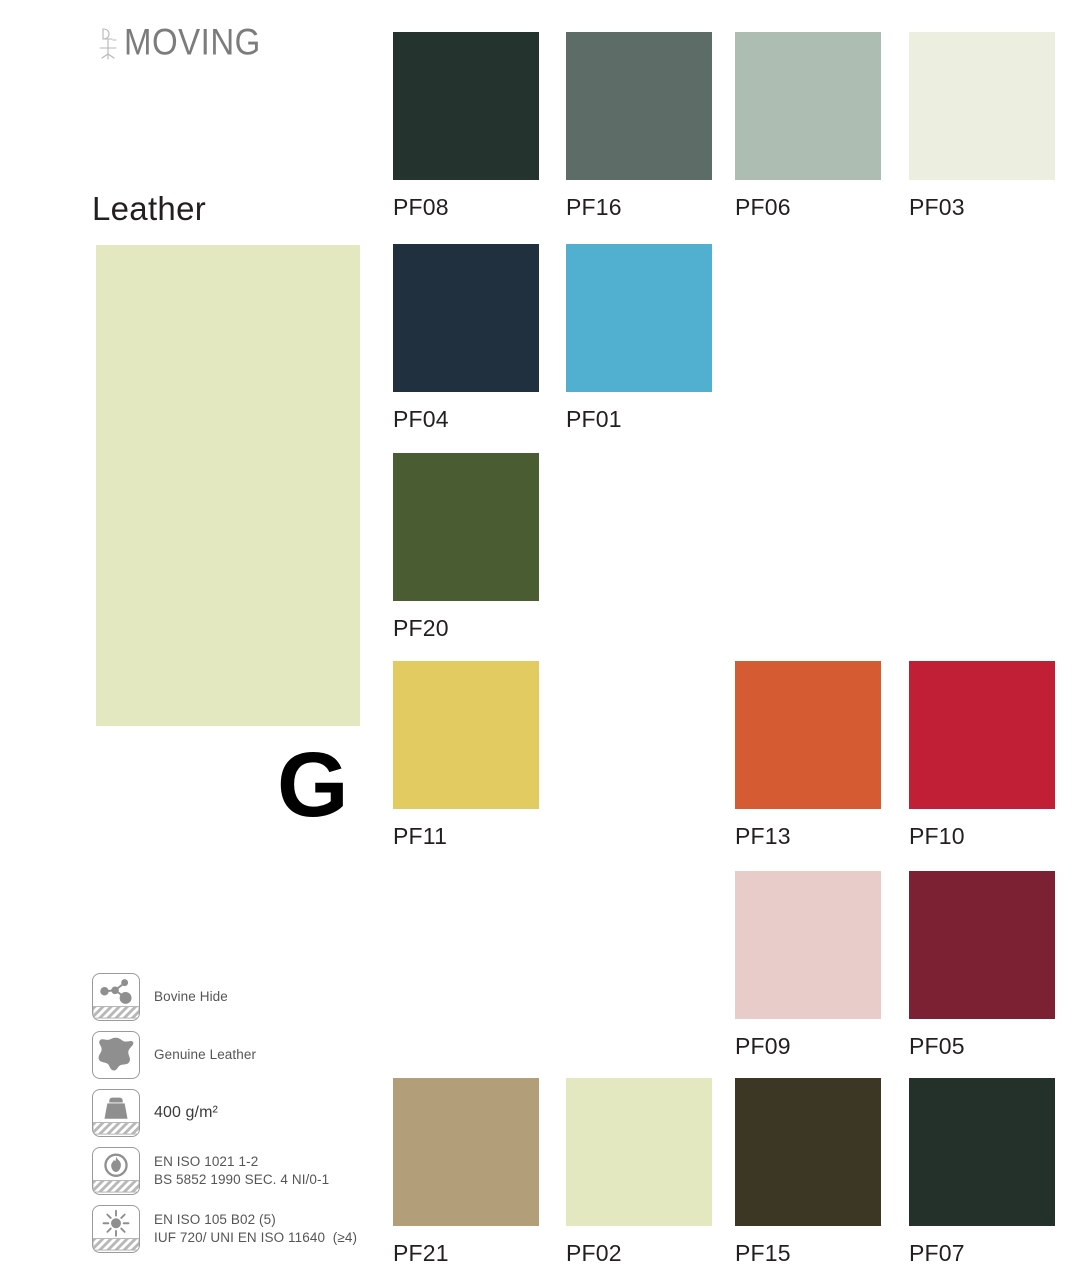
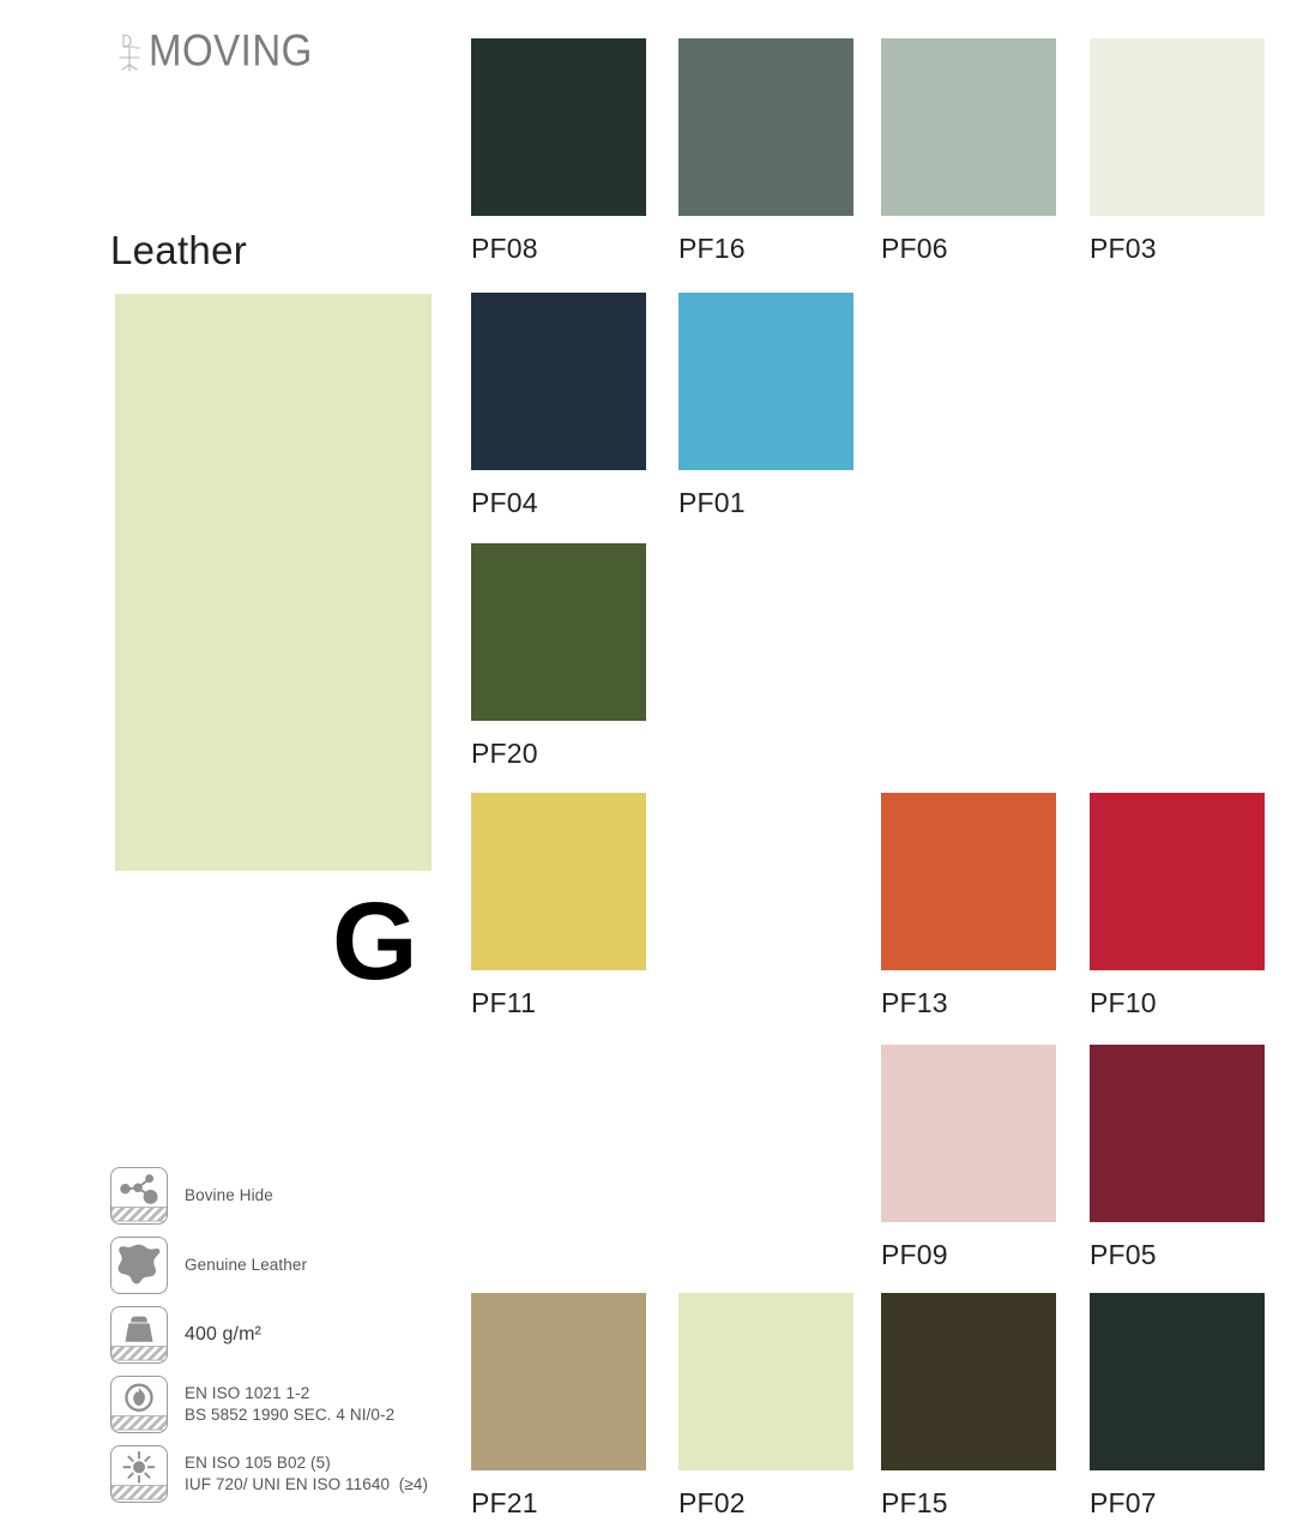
  MOVING
  Leather
  G
  PF08
  PF16
  PF06
  PF03
  PF04
  PF01
  PF20
  PF11
  PF13
  PF10
  PF09
  PF05
  PF21
  PF02
  PF15
  PF07
  Bovine Hide
  Genuine Leather
  400 g/m²
  EN ISO 1021 1-2
- BS 5852 1990 SEC. 4 NI/0-1
+ BS 5852 1990 SEC. 4 NI/0-2
  EN ISO 105 B02 (5)
  IUF 720/ UNI EN ISO 11640 (≥4)
